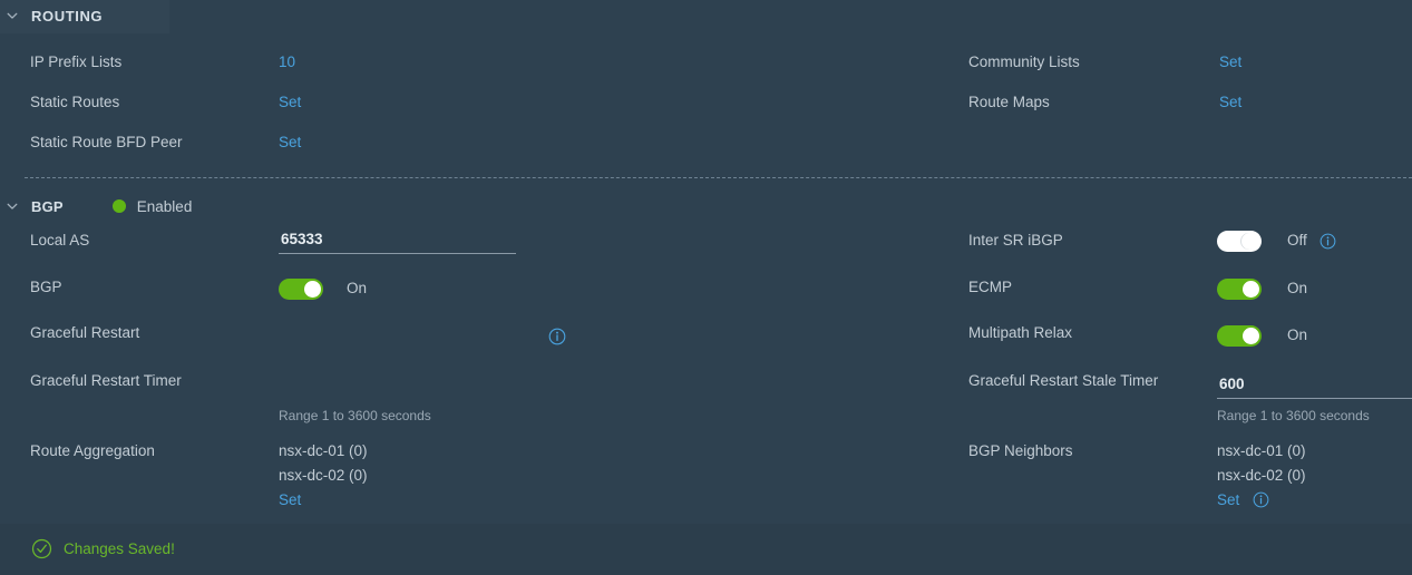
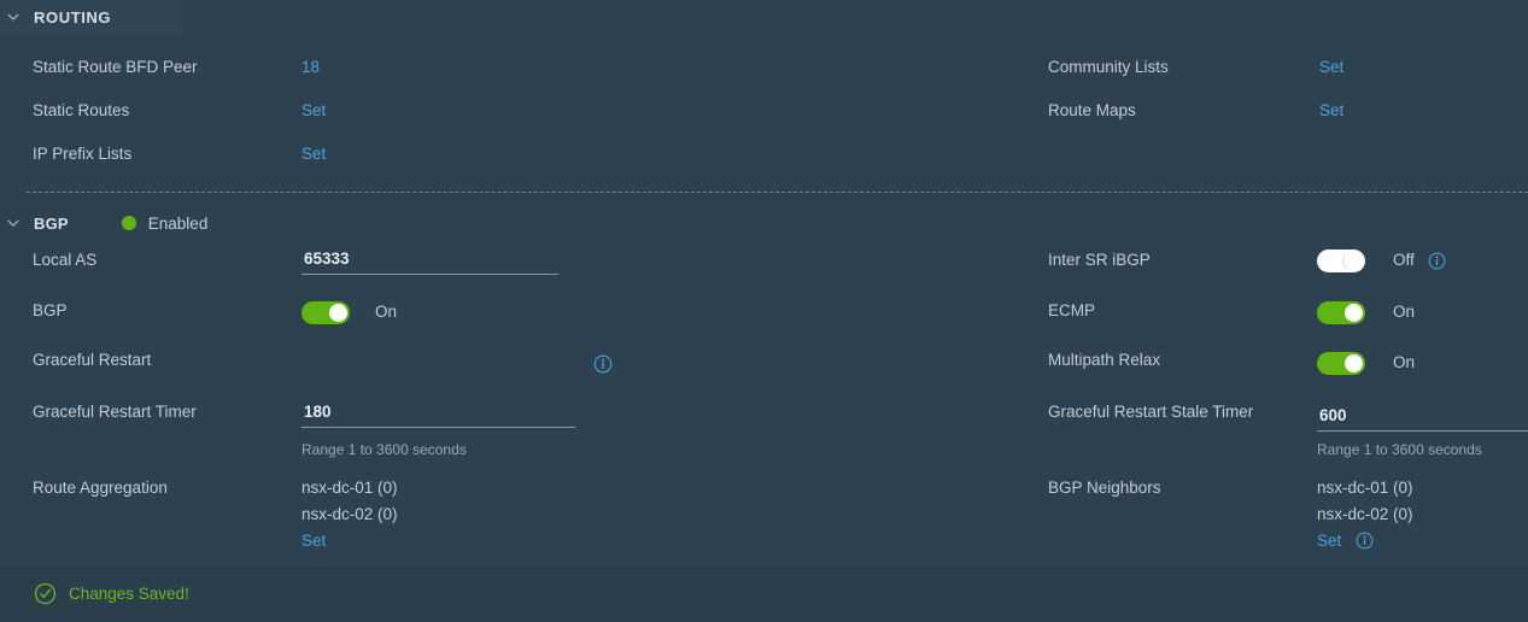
  ROUTING
- IP Prefix Lists
+ Static Route BFD Peer
- 10
+ 18
  Static Routes
  Set
- Static Route BFD Peer
+ IP Prefix Lists
  Set
  Community Lists
  Set
  Route Maps
  Set
  BGP
  Enabled
  Local AS
  65333
  BGP
  On
  Graceful Restart
  Graceful Restart Timer
+ 180
  Range 1 to 3600 seconds
  Route Aggregation
  nsx-dc-01 (0)
  nsx-dc-02 (0)
  Set
  Inter SR iBGP
  Off
  ECMP
  On
  Multipath Relax
  On
  Graceful Restart Stale Timer
  600
  Range 1 to 3600 seconds
  BGP Neighbors
  nsx-dc-01 (0)
  nsx-dc-02 (0)
  Set
  Changes Saved!
